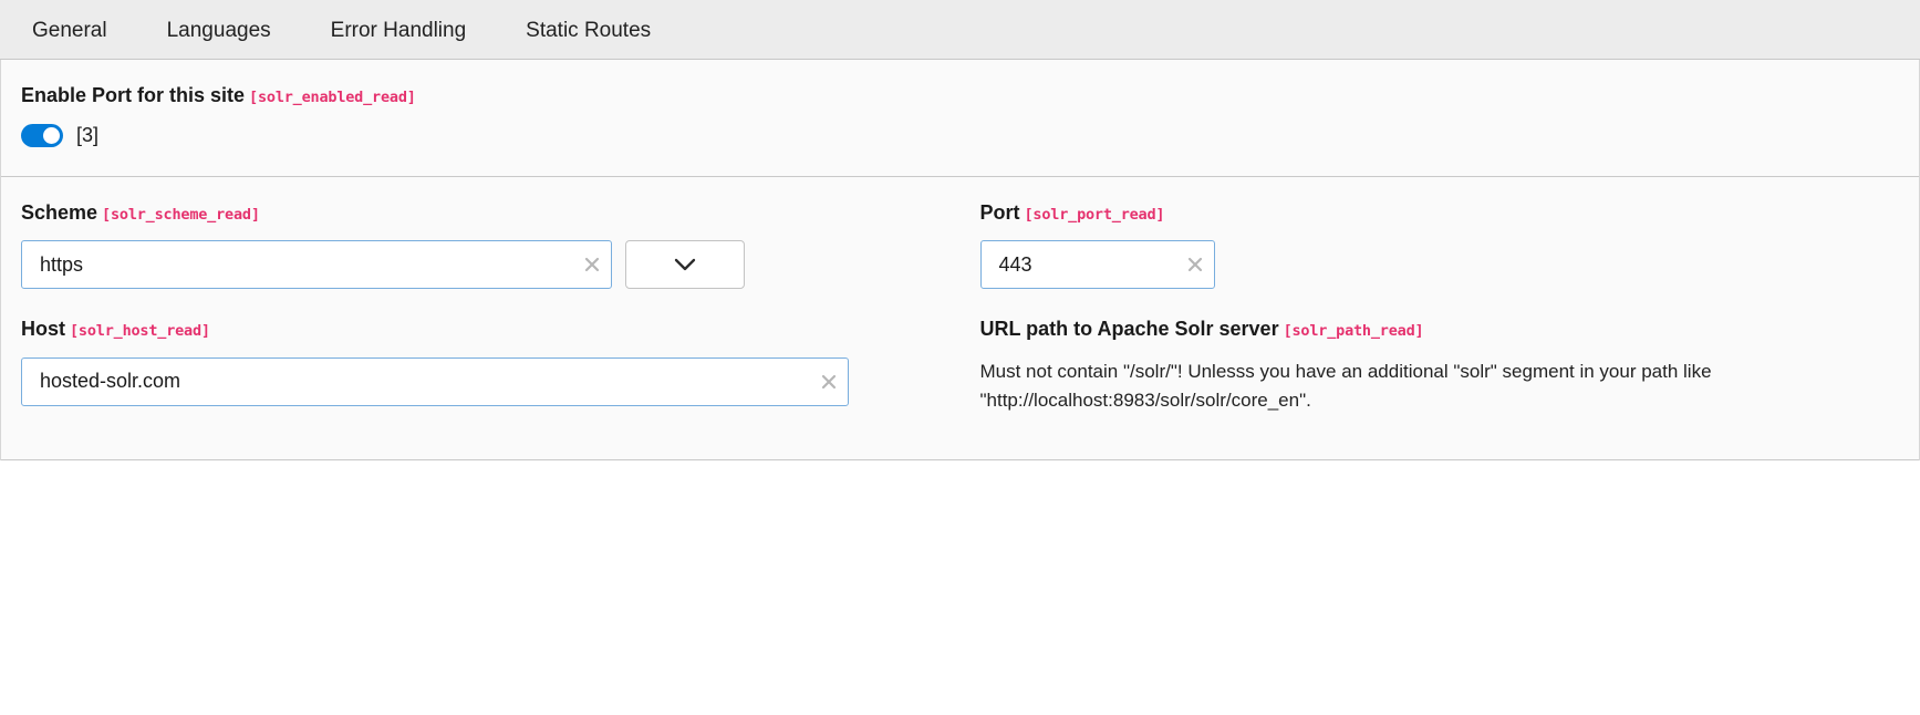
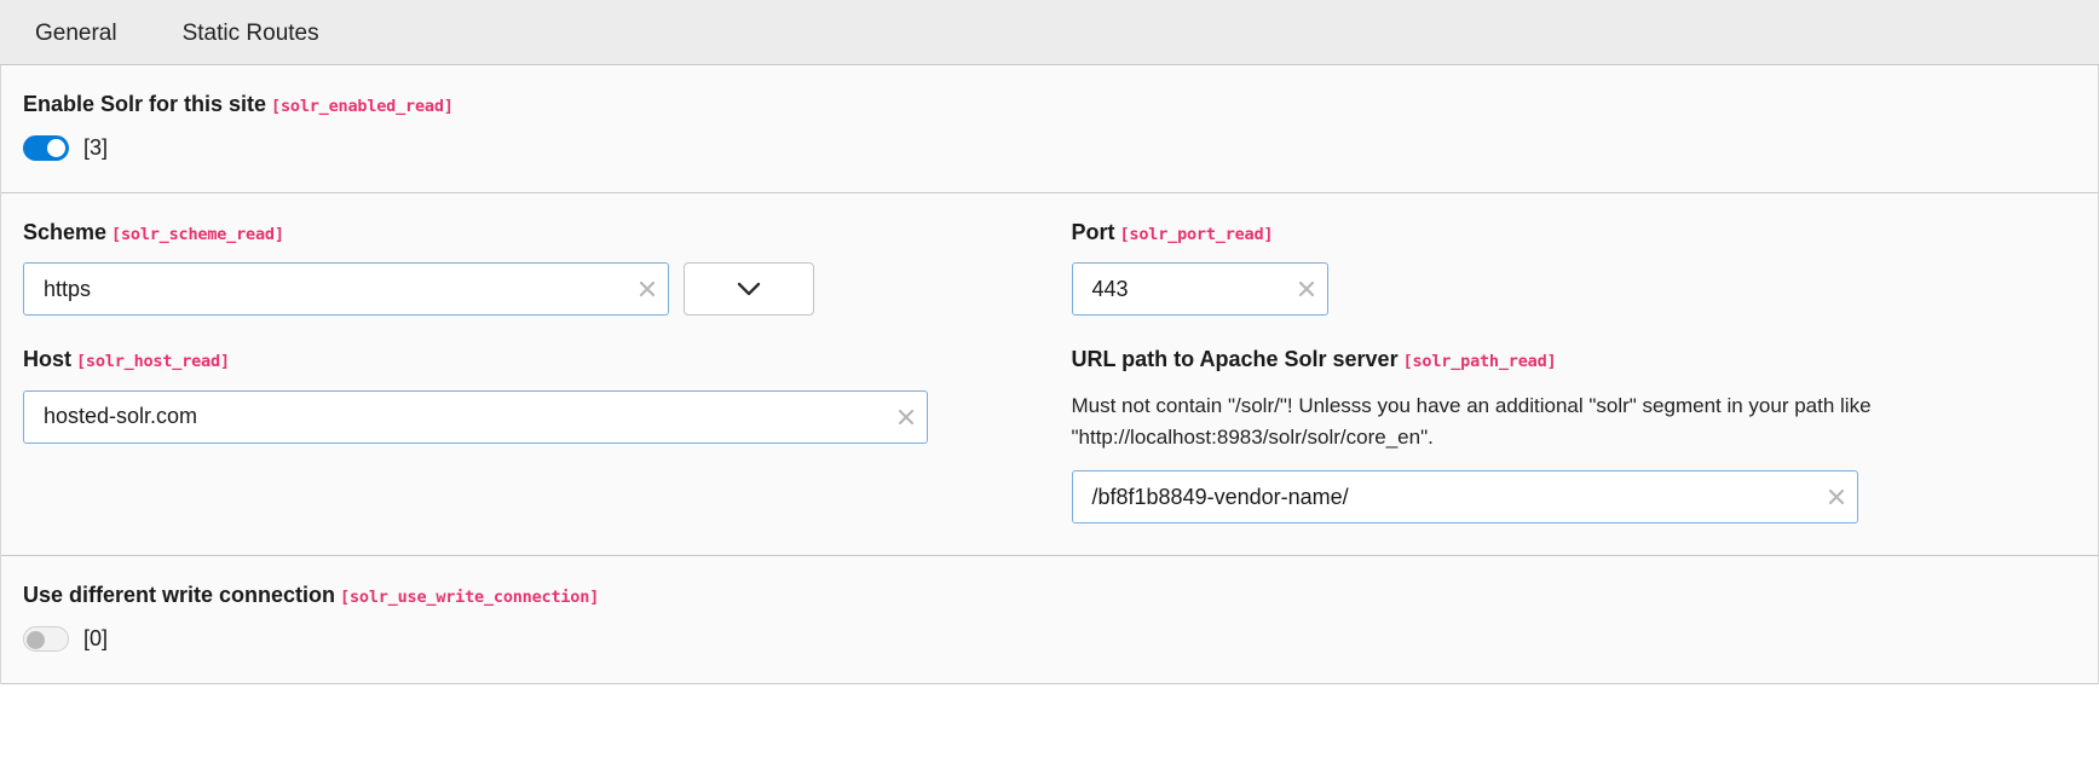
  General
- Languages
- Error Handling
  Static Routes
- Enable Port for this site [solr_enabled_read]
+ Enable Solr for this site [solr_enabled_read]
  [3]
  Scheme [solr_scheme_read]
  https
  Host [solr_host_read]
  hosted-solr.com
  Port [solr_port_read]
  443
  URL path to Apache Solr server [solr_path_read]
  Must not contain "/solr/"! Unlesss you have an additional "solr" segment in your path like "http://localhost:8983/solr/solr/core_en".
+ /bf8f1b8849-vendor-name/
+ Use different write connection [solr_use_write_connection]
+ [0]
